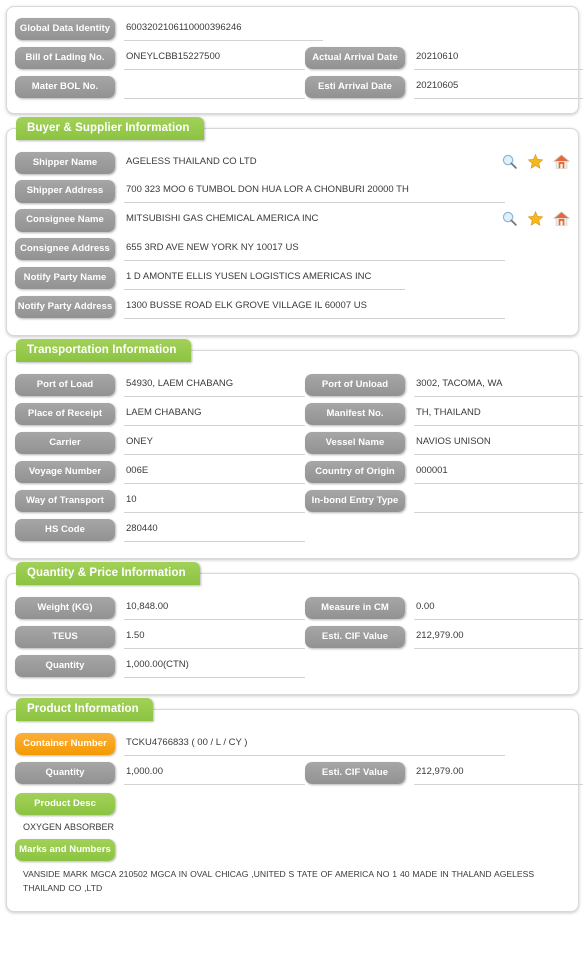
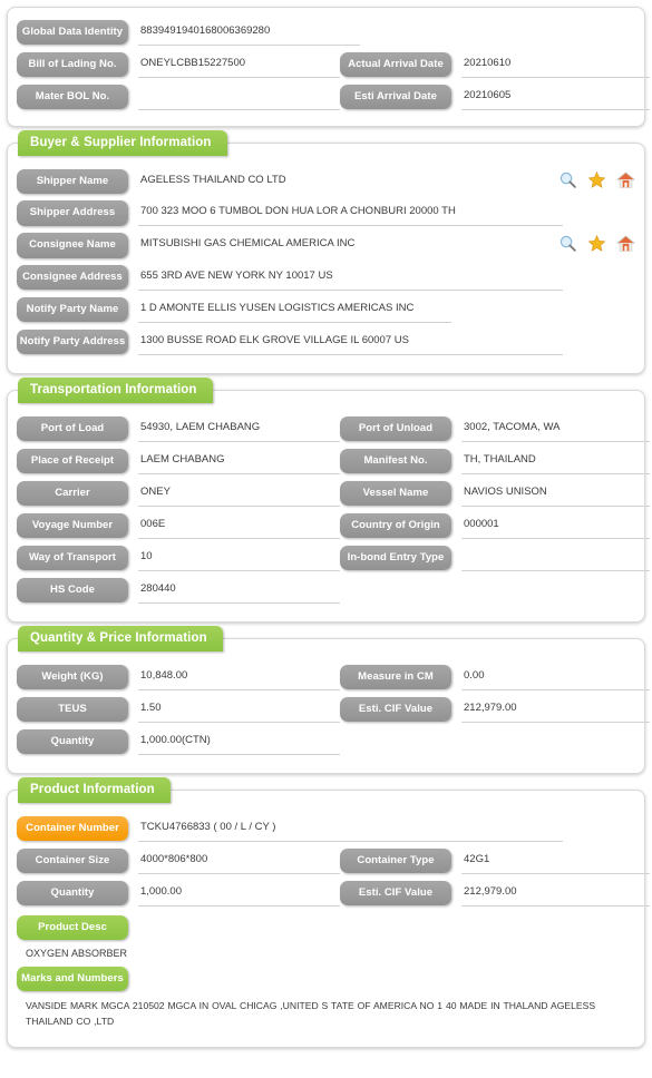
  Global Data Identity
- 6003202106110000396246
+ 8839491940168006369280
  Bill of Lading No.
  ONEYLCBB15227500
  Actual Arrival Date
  20210610
  Mater BOL No.
  Esti Arrival Date
  20210605
  Buyer & Supplier Information
  Shipper Name
  AGELESS THAILAND CO LTD
  Shipper Address
  700 323 MOO 6 TUMBOL DON HUA LOR A CHONBURI 20000 TH
  Consignee Name
  MITSUBISHI GAS CHEMICAL AMERICA INC
  Consignee Address
  655 3RD AVE NEW YORK NY 10017 US
  Notify Party Name
  1 D AMONTE ELLIS YUSEN LOGISTICS AMERICAS INC
  Notify Party Address
  1300 BUSSE ROAD ELK GROVE VILLAGE IL 60007 US
  Transportation Information
  Port of Load
  54930, LAEM CHABANG
  Port of Unload
  3002, TACOMA, WA
  Place of Receipt
  LAEM CHABANG
  Manifest No.
  TH, THAILAND
  Carrier
  ONEY
  Vessel Name
  NAVIOS UNISON
  Voyage Number
  006E
  Country of Origin
  000001
  Way of Transport
  10
  In-bond Entry Type
  HS Code
  280440
  Quantity & Price Information
  Weight (KG)
  10,848.00
  Measure in CM
  0.00
  TEUS
  1.50
  Esti. CIF Value
  212,979.00
  Quantity
  1,000.00(CTN)
  Product Information
  Container Number
  TCKU4766833 ( 00 / L / CY )
+ Container Size
+ 4000*806*800
+ Container Type
+ 42G1
  Quantity
  1,000.00
  Esti. CIF Value
  212,979.00
  Product Desc
  OXYGEN ABSORBER
  Marks and Numbers
  VANSIDE MARK MGCA 210502 MGCA IN OVAL CHICAG ,UNITED S TATE OF AMERICA NO 1 40 MADE IN THALAND AGELESS THAILAND CO ,LTD
